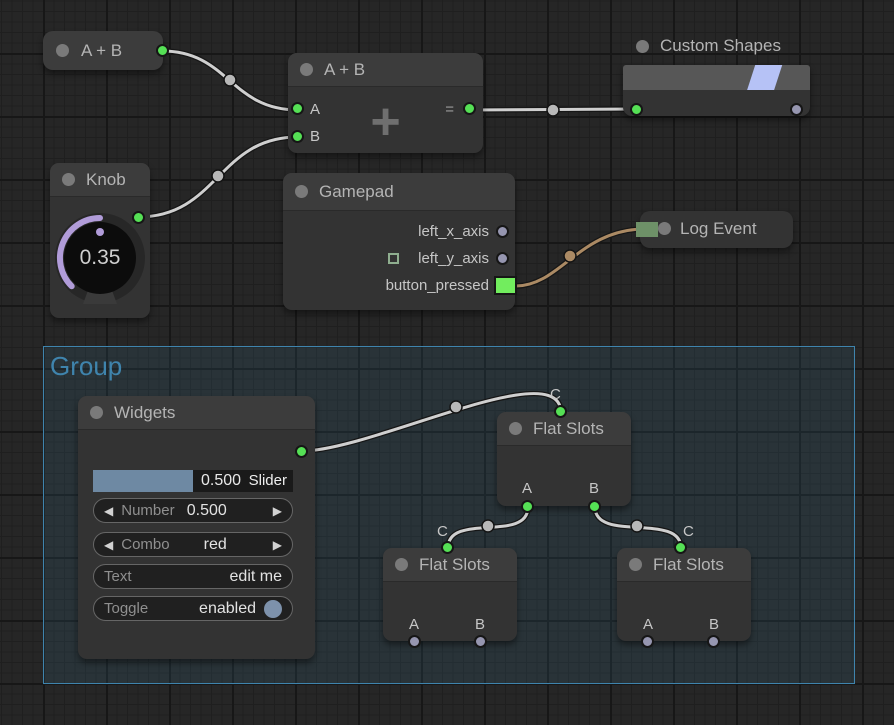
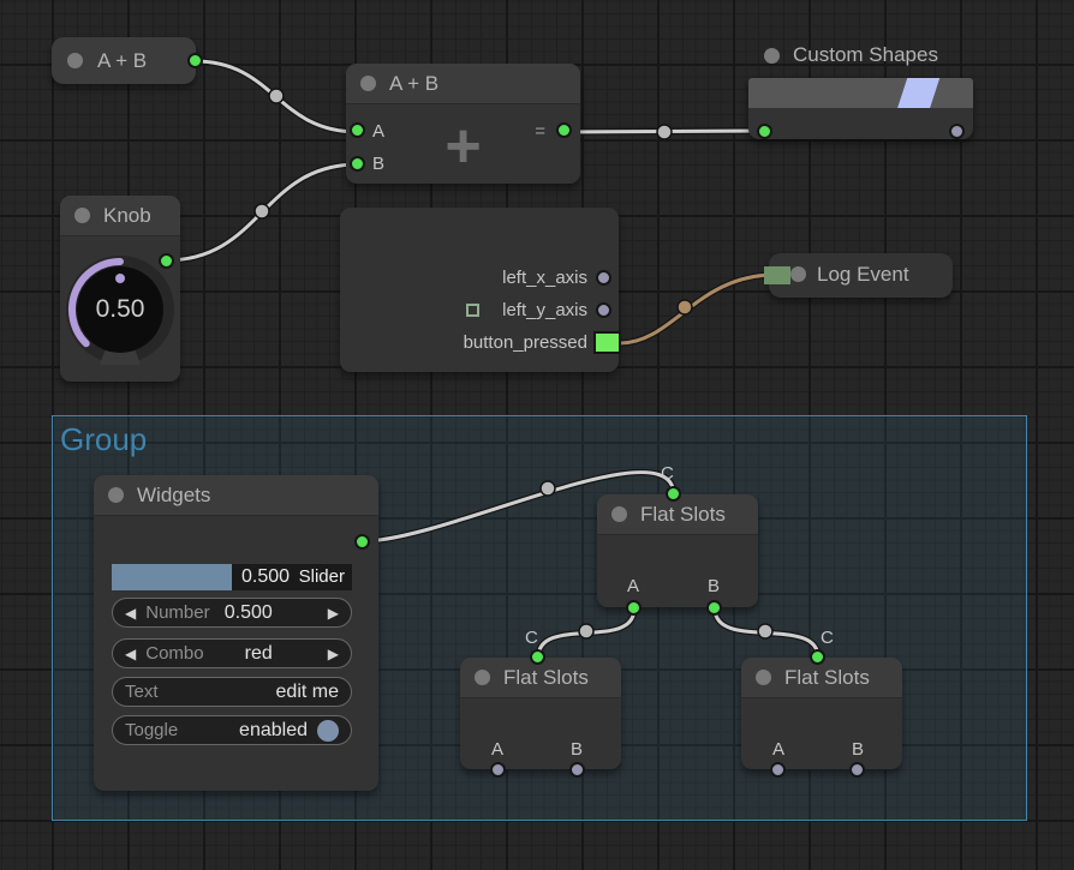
  Group
  A + B
  A + B
  A
  B
  =
  +
  Custom Shapes
  Knob
- 0.35
+ 0.50
- Gamepad
  left_x_axis
  left_y_axis
  button_pressed
  Log Event
  Widgets
  Slider
  0.500
  ◀
  Number
  0.500
  ▶
  ◀
  Combo
  red
  ▶
  Text
  edit me
  Toggle
  enabled
  Flat Slots
  C
  A
  B
  Flat Slots
  C
  A
  B
  Flat Slots
  C
  A
  B
